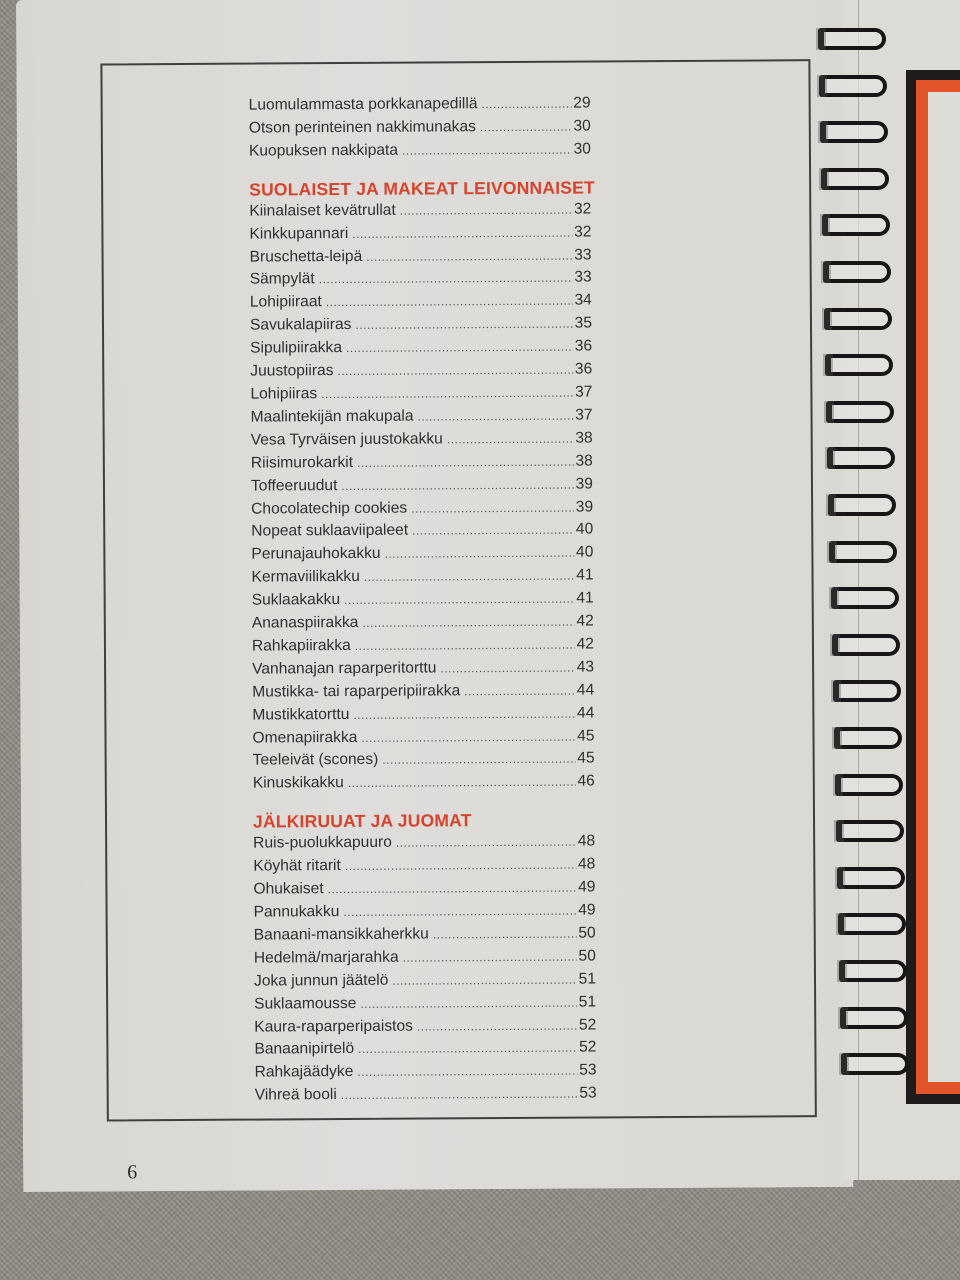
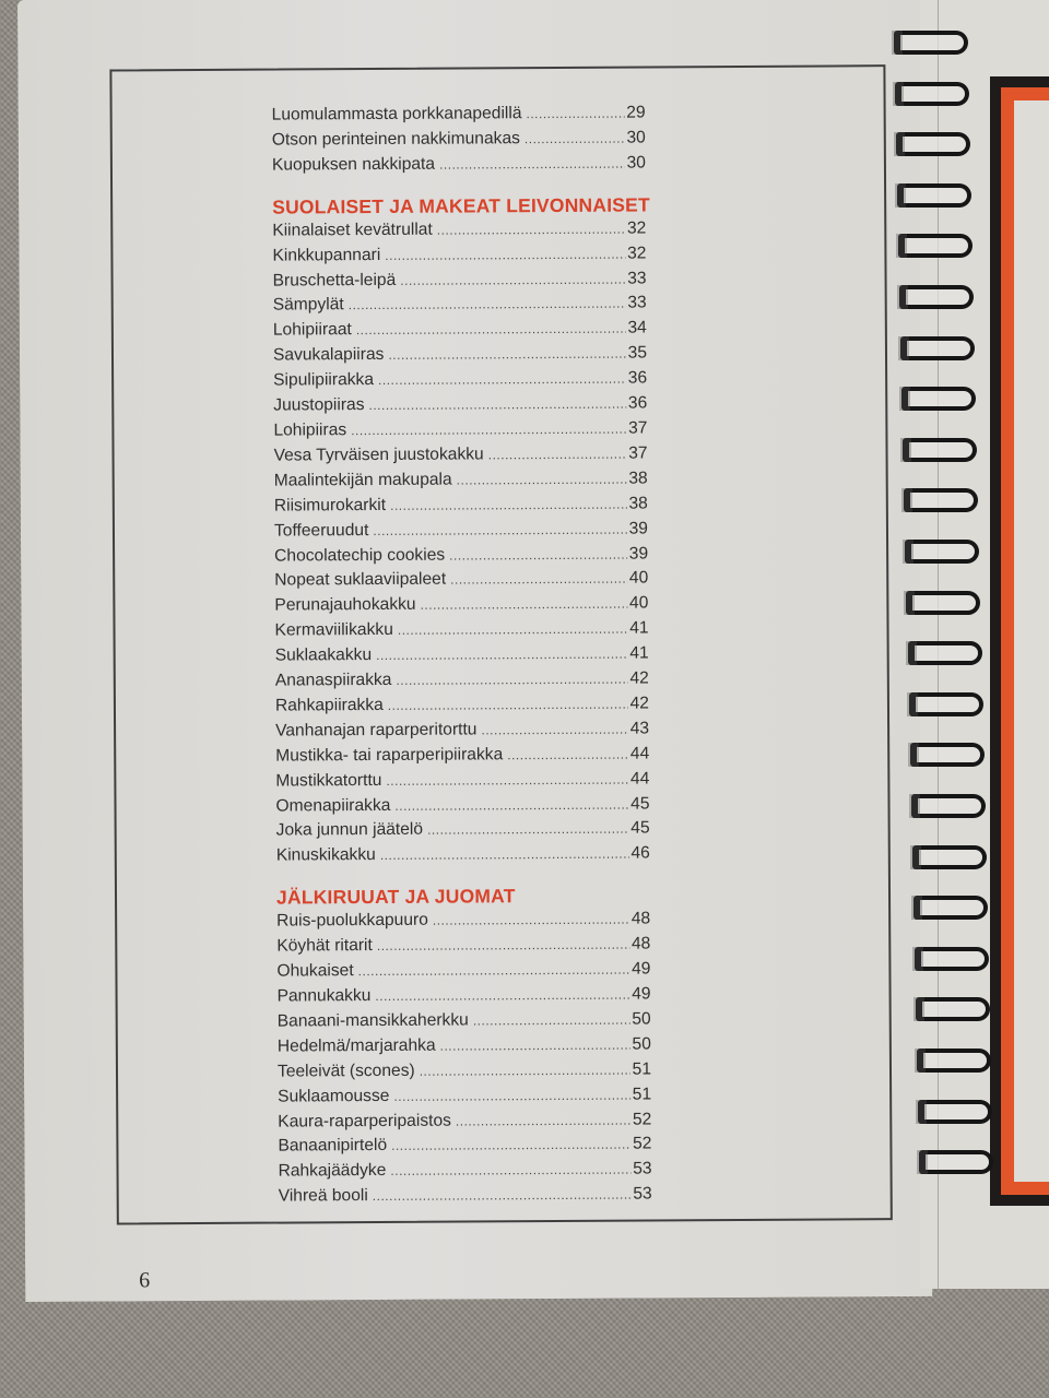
  Luomulammasta porkkanapedillä
  29
  Otson perinteinen nakkimunakas
  30
  Kuopuksen nakkipata
  30
  SUOLAISET JA MAKEAT LEIVONNAISET
  Kiinalaiset kevätrullat
  32
  Kinkkupannari
  32
  Bruschetta-leipä
  33
  Sämpylät
  33
  Lohipiiraat
  34
  Savukalapiiras
  35
  Sipulipiirakka
  36
  Juustopiiras
  36
  Lohipiiras
  37
- Maalintekijän makupala
+ Vesa Tyrväisen juustokakku
  37
- Vesa Tyrväisen juustokakku
+ Maalintekijän makupala
  38
  Riisimurokarkit
  38
  Toffeeruudut
  39
  Chocolatechip cookies
  39
  Nopeat suklaaviipaleet
  40
  Perunajauhokakku
  40
  Kermaviilikakku
  41
  Suklaakakku
  41
  Ananaspiirakka
  42
  Rahkapiirakka
  42
  Vanhanajan raparperitorttu
  43
  Mustikka- tai raparperipiirakka
  44
  Mustikkatorttu
  44
  Omenapiirakka
  45
- Teeleivät (scones)
+ Joka junnun jäätelö
  45
  Kinuskikakku
  46
  JÄLKIRUUAT JA JUOMAT
  Ruis-puolukkapuuro
  48
  Köyhät ritarit
  48
  Ohukaiset
  49
  Pannukakku
  49
  Banaani-mansikkaherkku
  50
  Hedelmä/marjarahka
  50
- Joka junnun jäätelö
+ Teeleivät (scones)
  51
  Suklaamousse
  51
  Kaura-raparperipaistos
  52
  Banaanipirtelö
  52
  Rahkajäädyke
  53
  Vihreä booli
  53
  6
